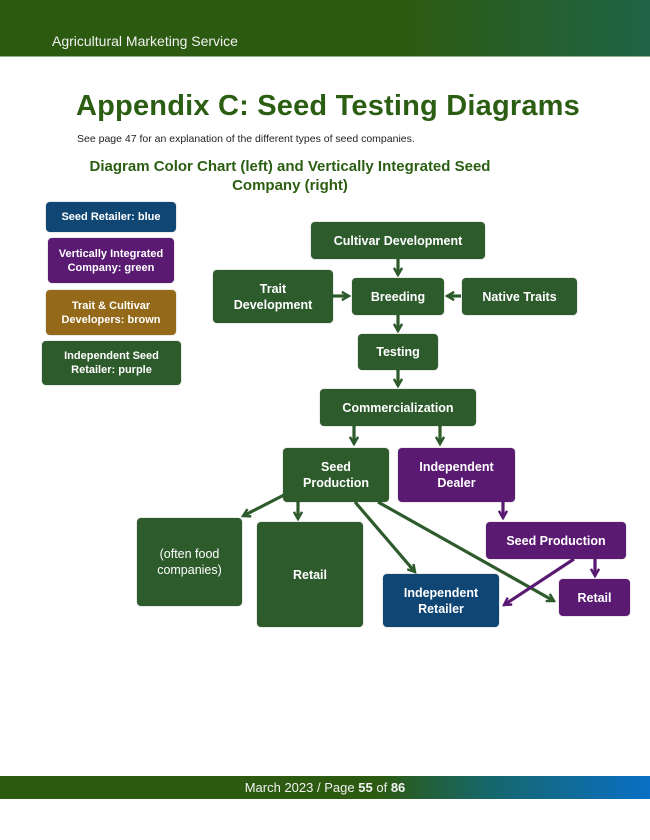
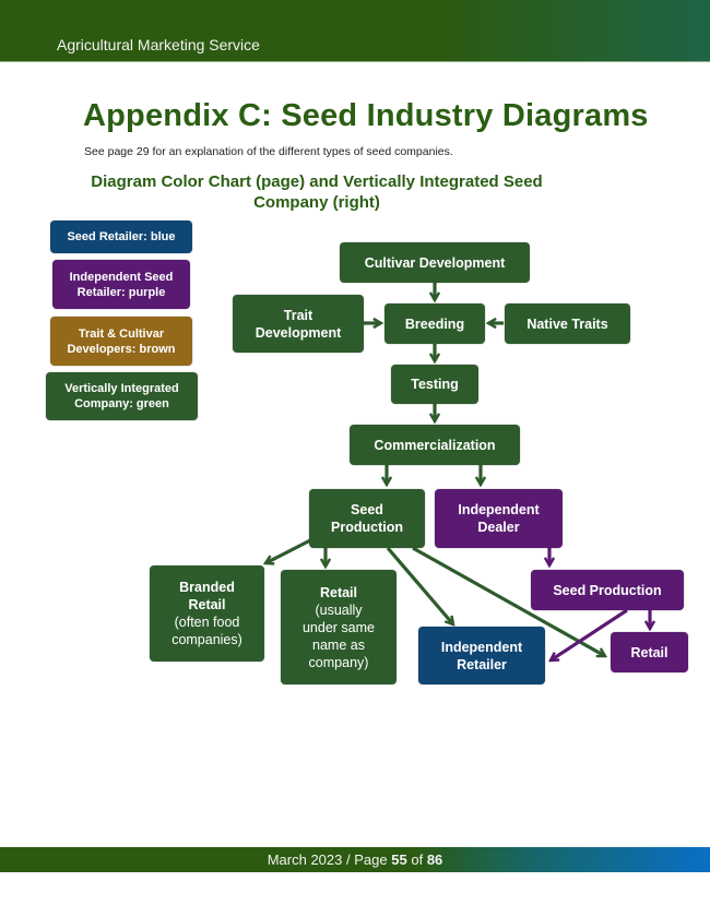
  Agricultural Marketing Service
- Appendix C: Seed Testing Diagrams
+ Appendix C: Seed Industry Diagrams
- See page 47 for an explanation of the different types of seed companies.
+ See page 29 for an explanation of the different types of seed companies.
- Diagram Color Chart (left) and Vertically Integrated Seed Company (right)
+ Diagram Color Chart (page) and Vertically Integrated Seed Company (right)
  Seed Retailer: blue
- Vertically Integrated Company: green
+ Independent Seed Retailer: purple
  Trait & Cultivar Developers: brown
- Independent Seed Retailer: purple
+ Vertically Integrated Company: green
  Cultivar Development
  Trait Development
  Breeding
  Native Traits
  Testing
  Commercialization
  Seed Production
  Independent Dealer
+ Branded Retail
  (often food companies)
  Retail
+ (usually under same name as company)
  Independent Retailer
  Seed Production
  Retail
  March 2023 / Page 55 of 86
